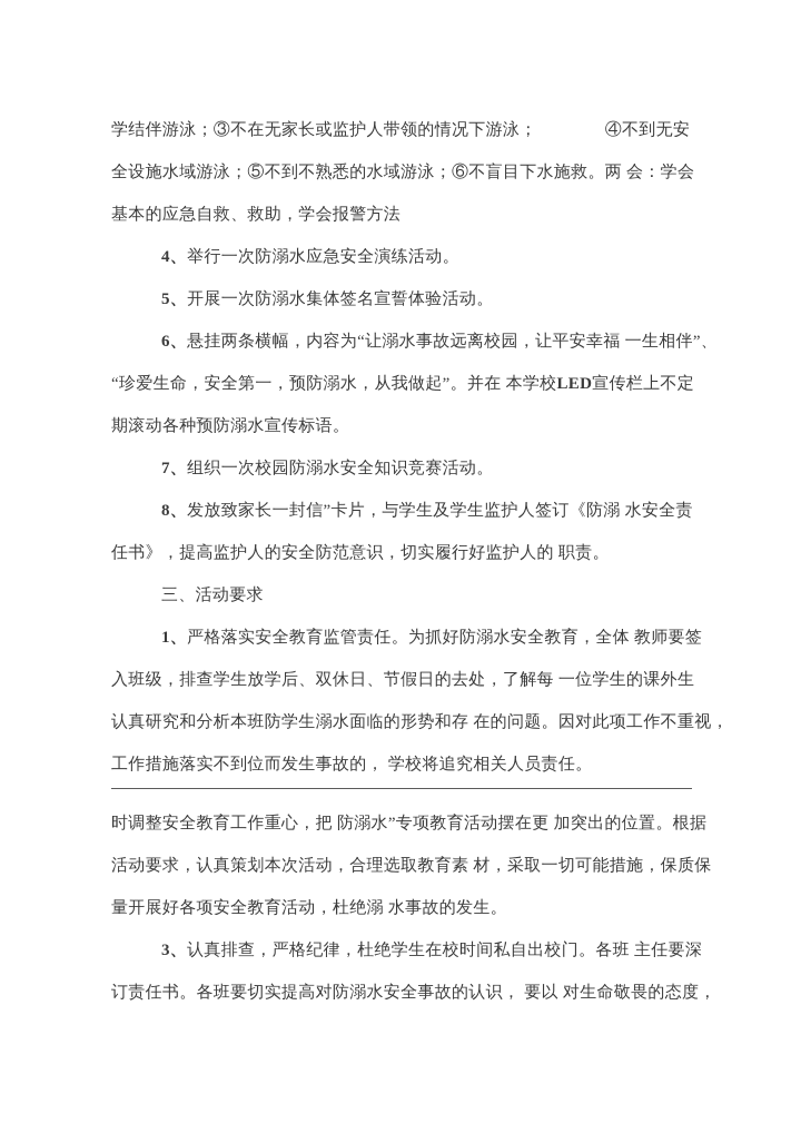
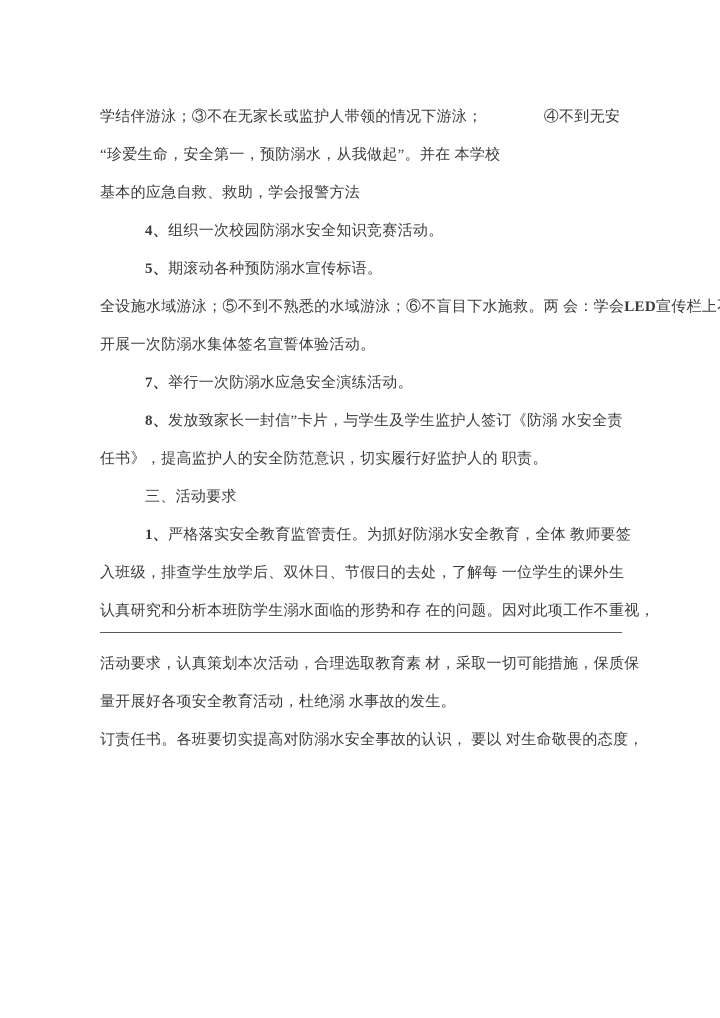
  学结伴游泳；③不在无家长或监护人带领的情况下游泳； ④不到无安
- 全设施水域游泳；⑤不到不熟悉的水域游泳；⑥不盲目下水施救。两 会：学会
+ “珍爱生命，安全第一，预防溺水，从我做起”。并在 本学校
  基本的应急自救、救助，学会报警方法
- 4、举行一次防溺水应急安全演练活动。
+ 4、组织一次校园防溺水安全知识竞赛活动。
- 5、开展一次防溺水集体签名宣誓体验活动。
+ 5、期滚动各种预防溺水宣传标语。
- 6、悬挂两条横幅，内容为“让溺水事故远离校园，让平安幸福 一生相伴”、
- “珍爱生命，安全第一，预防溺水，从我做起”。并在 本学校LED宣传栏上不定
+ 全设施水域游泳；⑤不到不熟悉的水域游泳；⑥不盲目下水施救。两 会：学会LED宣传栏上
- 期滚动各种预防溺水宣传标语。
+ 开展一次防溺水集体签名宣誓体验活动。
- 7、组织一次校园防溺水安全知识竞赛活动。
+ 7、举行一次防溺水应急安全演练活动。
  8、发放致家长一封信”卡片，与学生及学生监护人签订《防溺 水安全责
  任书》，提高监护人的安全防范意识，切实履行好监护人的 职责。
  三、活动要求
  1、严格落实安全教育监管责任。为抓好防溺水安全教育，全体 教师要签
  入班级，排查学生放学后、双休日、节假日的去处，了解每 一位学生的课外生
  认真研究和分析本班防学生溺水面临的形势和存 在的问题。因对此项工作不重视，
- 工作措施落实不到位而发生事故的， 学校将追究相关人员责任。
- 时调整安全教育工作重心，把 防溺水”专项教育活动摆在更 加突出的位置。根据
  活动要求，认真策划本次活动，合理选取教育素 材，采取一切可能措施，保质保
  量开展好各项安全教育活动，杜绝溺 水事故的发生。
- 3、认真排查，严格纪律，杜绝学生在校时间私自出校门。各班 主任要深
  订责任书。各班要切实提高对防溺水安全事故的认识， 要以 对生命敬畏的态度，
